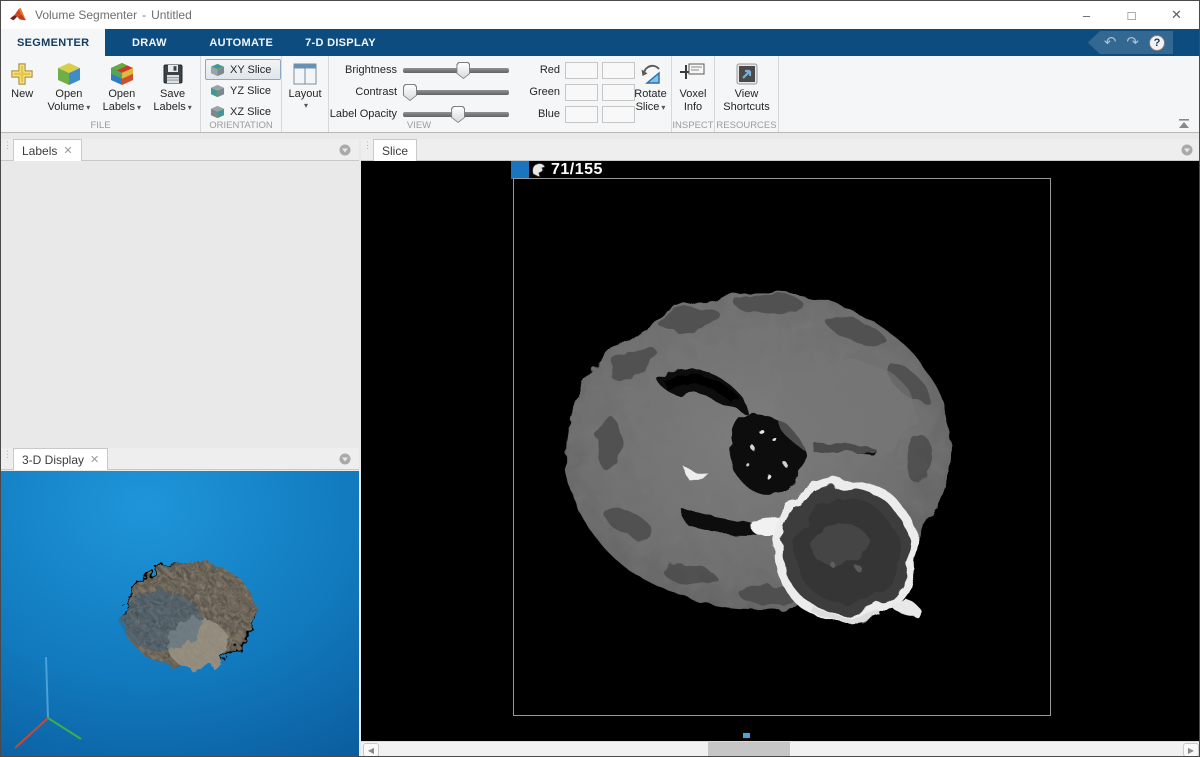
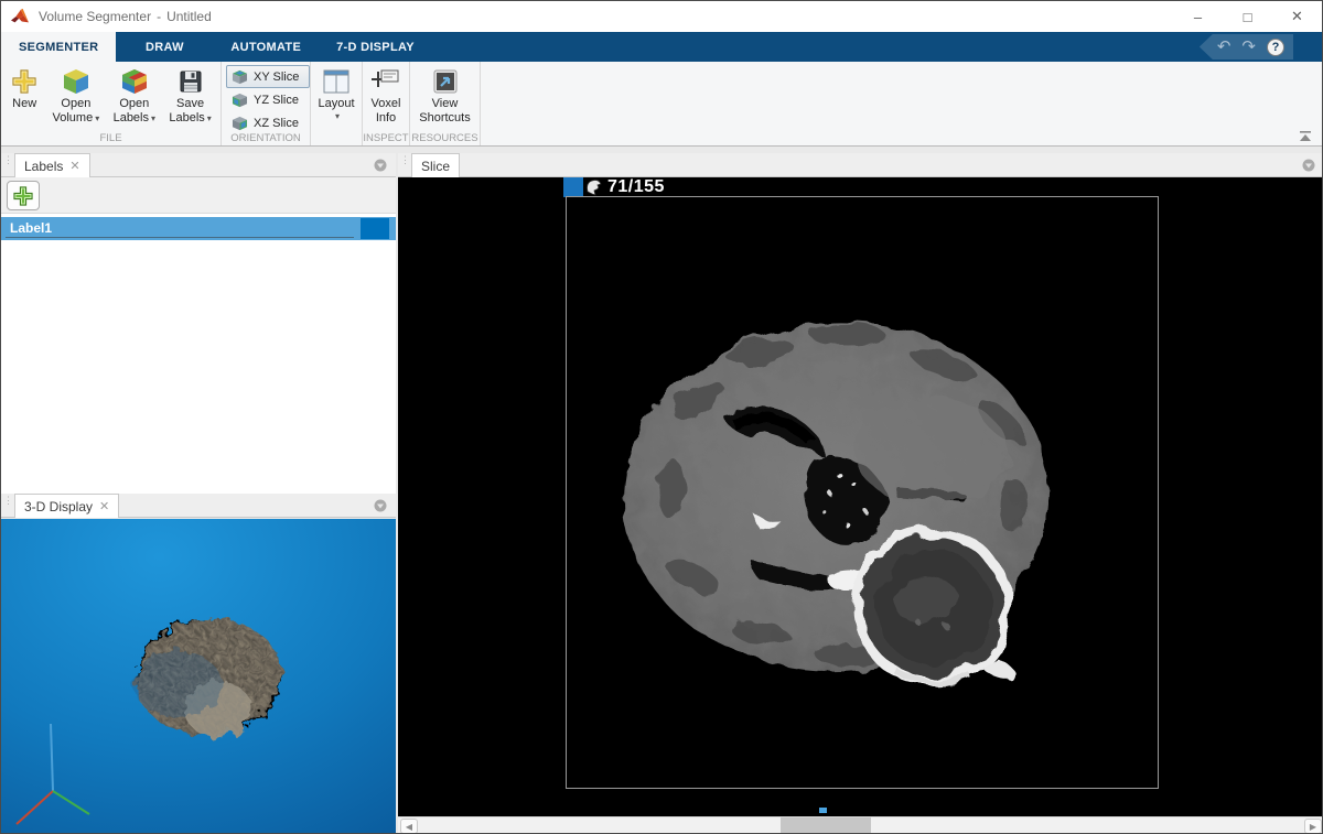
  Volume Segmenter
  -
  Untitled
  –
  □
  ✕
  SEGMENTER
  DRAW
  AUTOMATE
  7-D DISPLAY
  ↶
  ↷
  ?
  New
  Open
  Volume ▾
  Open
  Labels ▾
  Save
  Labels ▾
  FILE
  XY Slice
  YZ Slice
  XZ Slice
  ORIENTATION
  Layout
  ▾
- Brightness
- Contrast
- Label Opacity
- Red
- Green
- Blue
- Rotate
- Slice ▾
- VIEW
  Voxel
  Info
  INSPECT
  View
  Shortcuts
  RESOURCES
  ⋮
  Labels
  ✕
+ Label1
  ⋮
  3-D Display
  ✕
  ⋮
  Slice
  71/155
  ◀
  ▶
